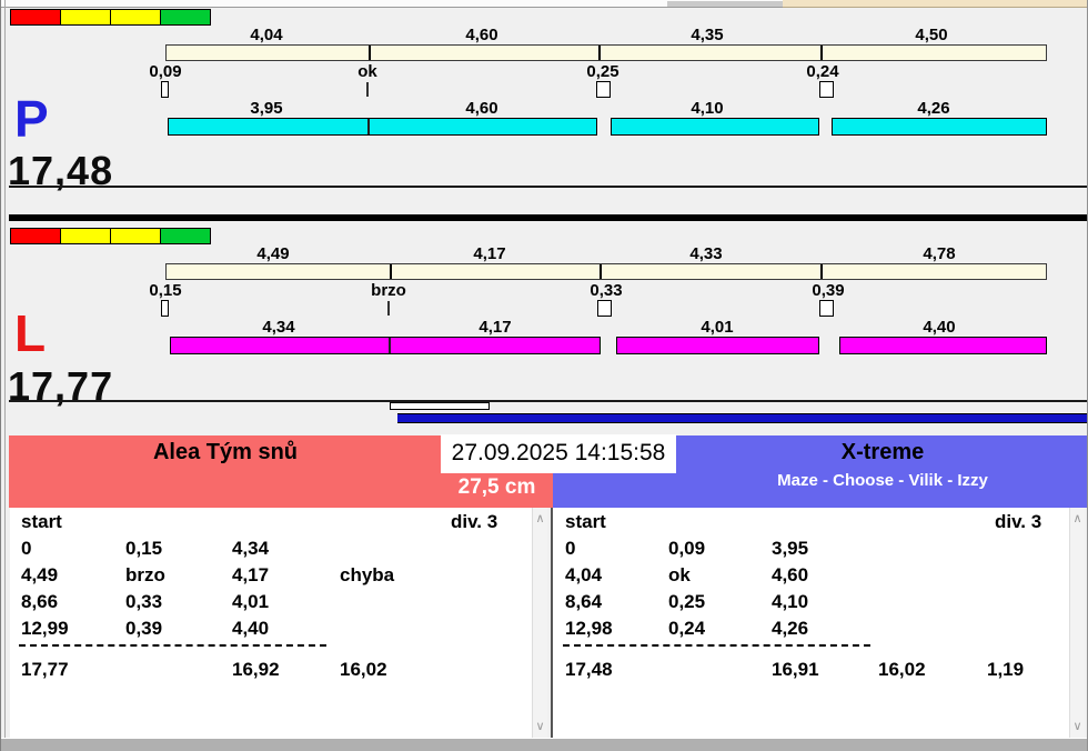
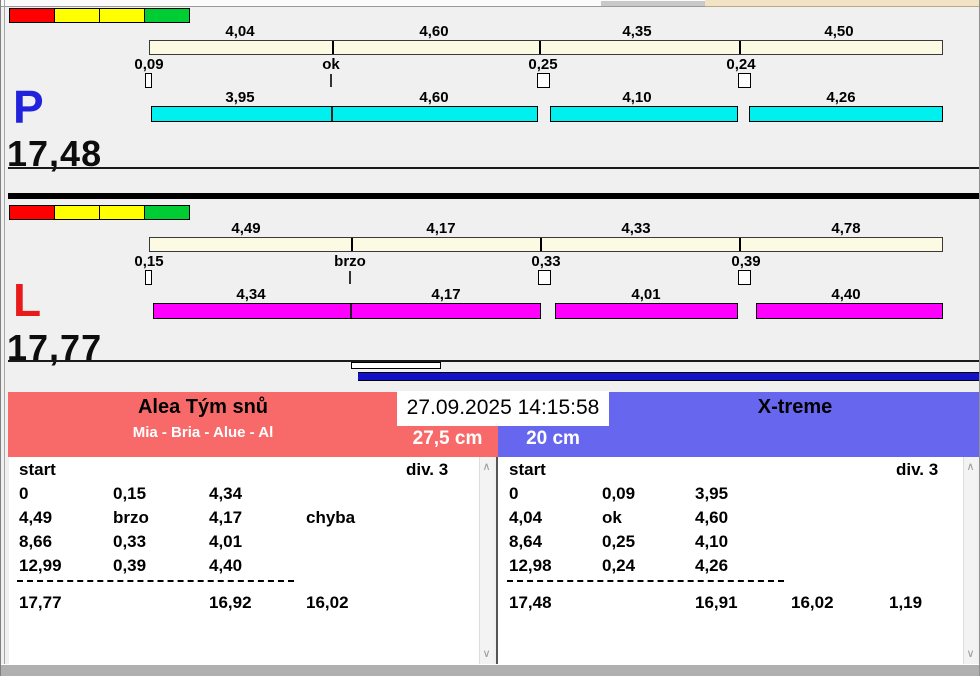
  4,04
  4,60
  4,35
  4,50
  0,09
  ok
  0,25
  0,24
  3,95
  4,60
  4,10
  4,26
  P
  17,48
  4,49
  4,17
  4,33
  4,78
  0,15
  brzo
  0,33
  0,39
  4,34
  4,17
  4,01
  4,40
  L
  17,77
  Alea Tým snů
+ Mia - Bria - Alue - Al
  X-treme
- Maze - Choose - Vilik - Izzy
  27.09.2025 14:15:58
  27,5 cm
+ 20 cm
  start
  div. 3
  0
  0,15
  4,34
  4,49
  brzo
  4,17
  chyba
  8,66
  0,33
  4,01
  12,99
  0,39
  4,40
  17,77
  16,92
  16,02
  ∧
  ∨
  start
  div. 3
  0
  0,09
  3,95
  4,04
  ok
  4,60
  8,64
  0,25
  4,10
  12,98
  0,24
  4,26
  17,48
  16,91
  16,02
  1,19
  ∧
  ∨
